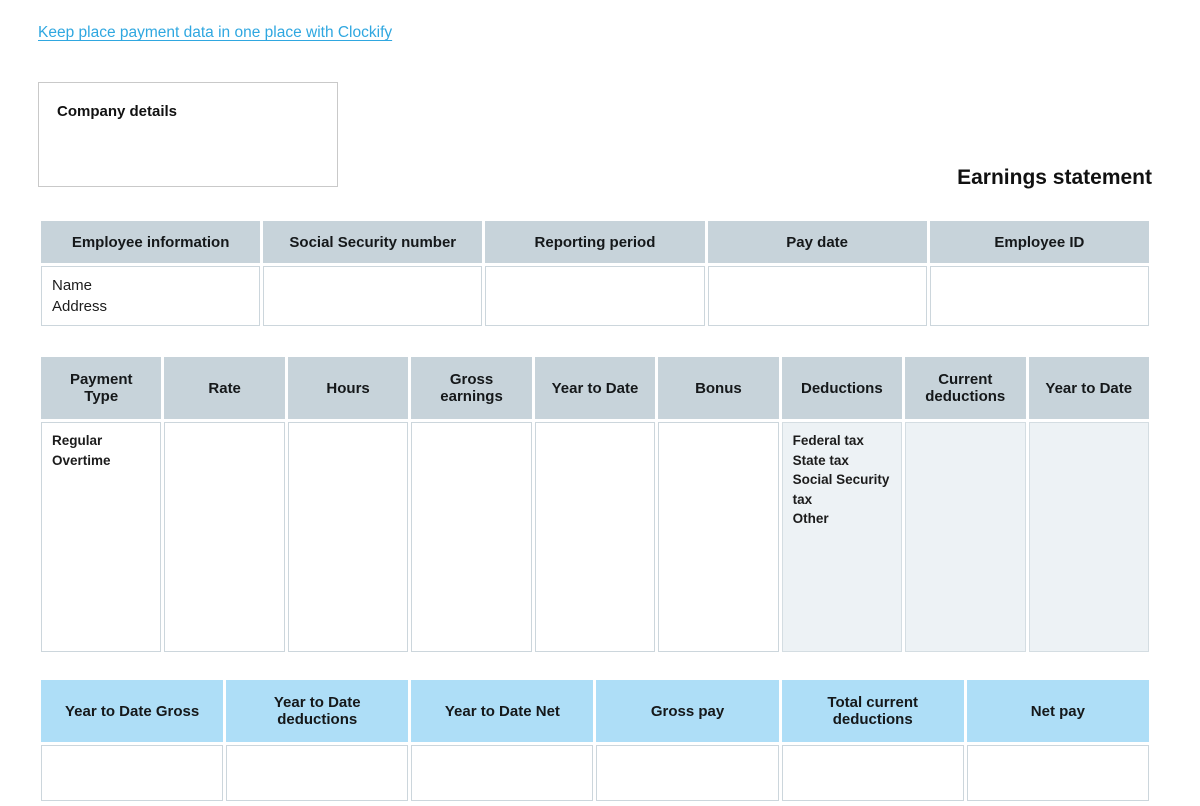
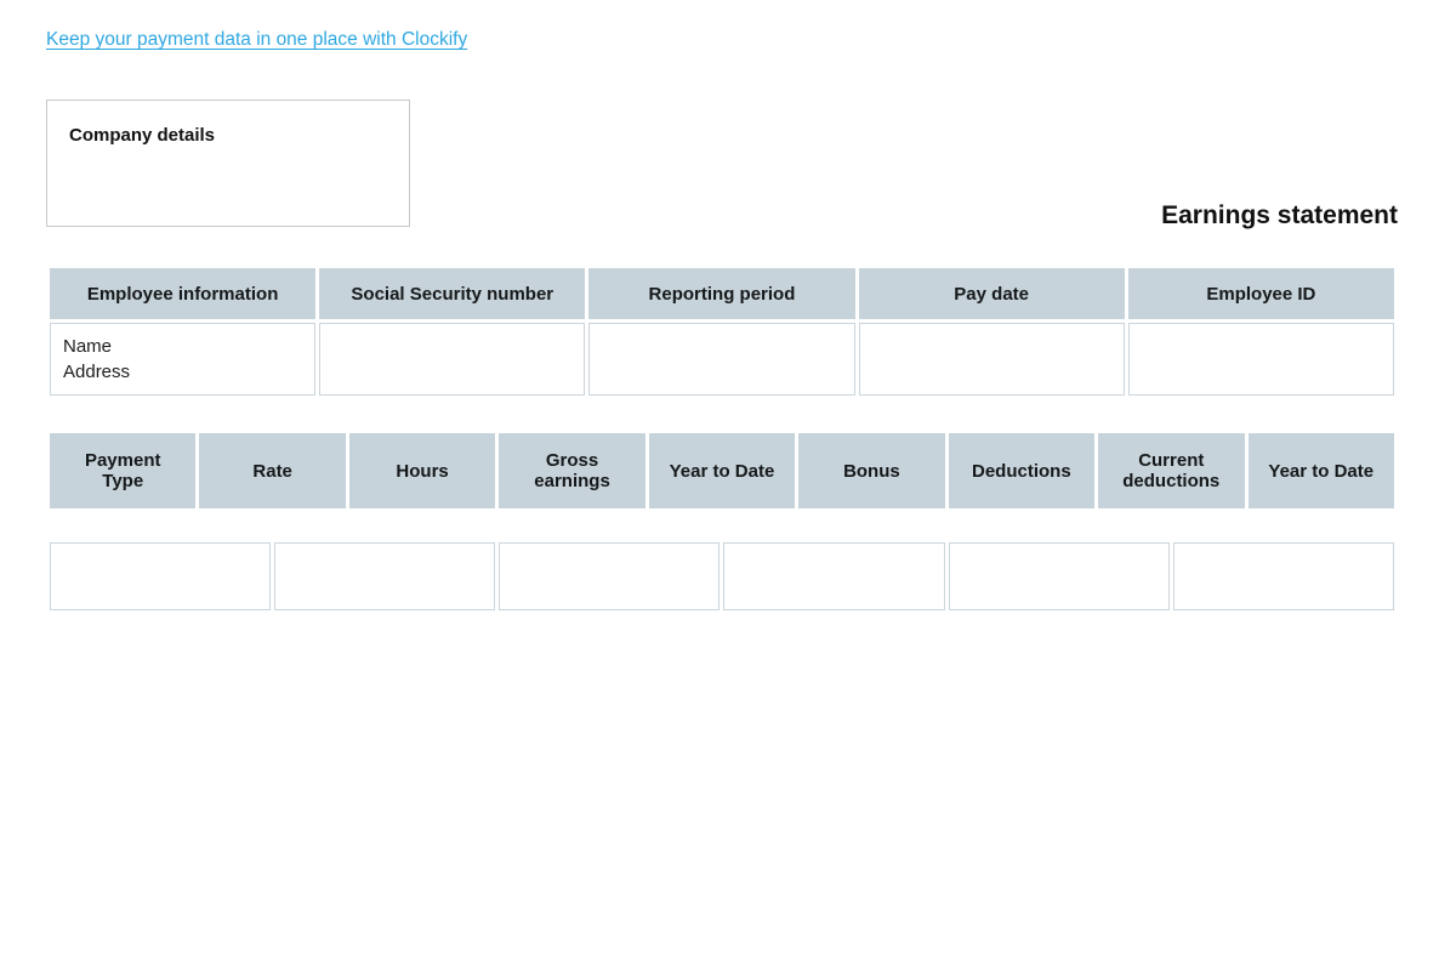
- Keep place payment data in one place with Clockify
+ Keep your payment data in one place with Clockify
  Company details
  Earnings statement
  Employee information	Social Security number	Reporting period	Pay date	Employee ID
  Name Address
  Payment Type	Rate	Hours	Gross earnings	Year to Date	Bonus	Deductions	Current deductions	Year to Date
- Regular Overtime						Federal tax State tax Social Security tax Other
- Year to Date Gross	Year to Date deductions	Year to Date Net	Gross pay	Total current deductions	Net pay
